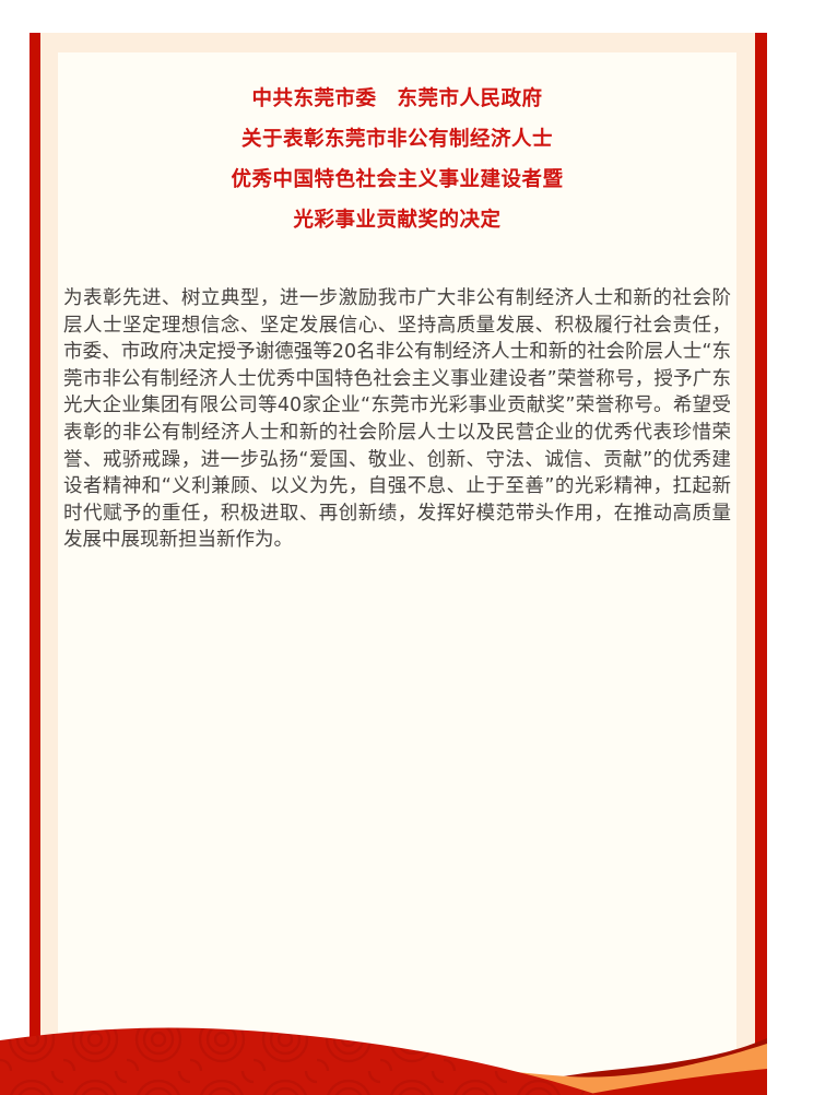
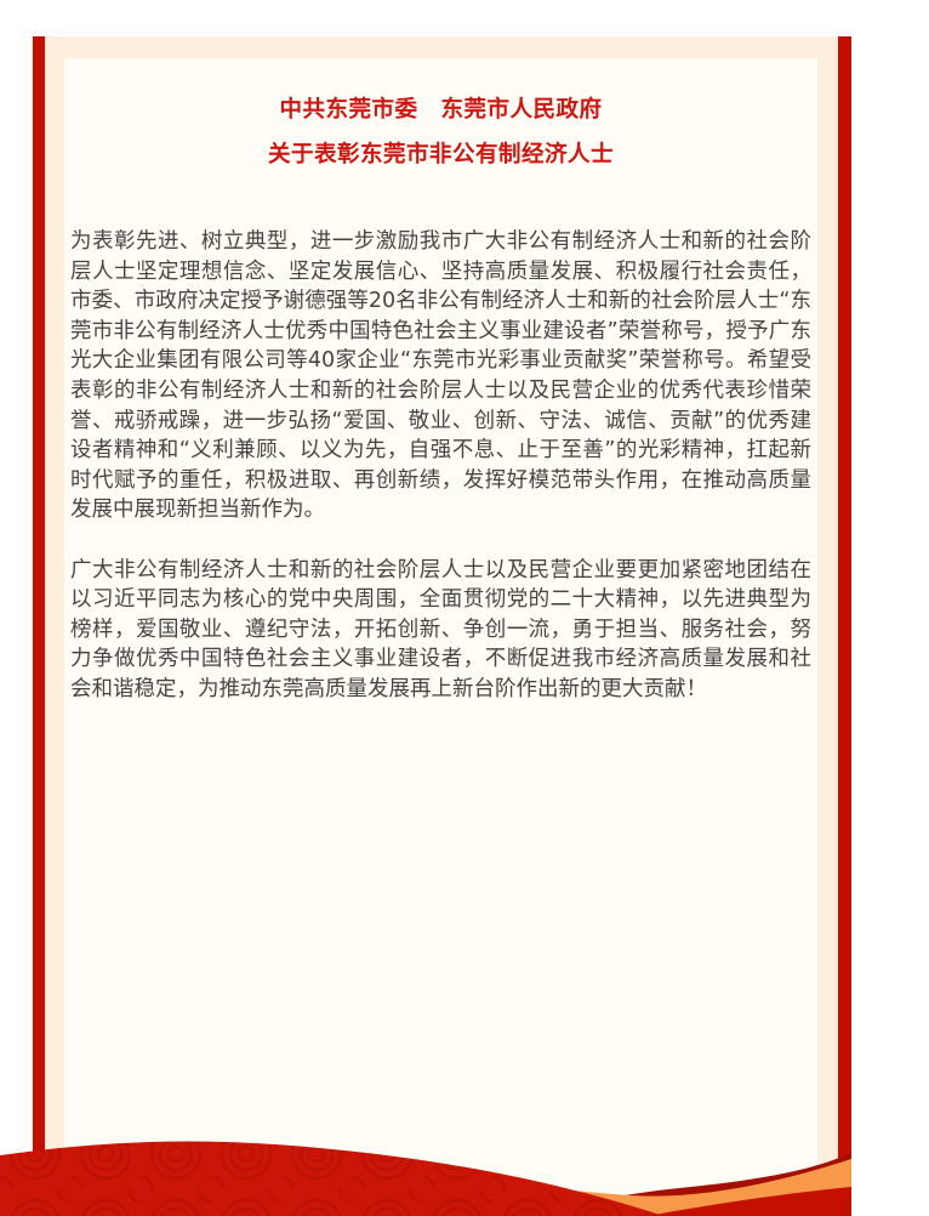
  中共东莞市委 东莞市人民政府
  关于表彰东莞市非公有制经济人士
- 优秀中国特色社会主义事业建设者暨
- 光彩事业贡献奖的决定
  为表彰先进、树立典型，进一步激励我市广大非公有制经济人士和新的社会阶层人士坚定理想信念、坚定发展信心、坚持高质量发展、积极履行社会责任，市委、市政府决定授予谢德强等20名非公有制经济人士和新的社会阶层人士“东莞市非公有制经济人士优秀中国特色社会主义事业建设者”荣誉称号，授予广东光大企业集团有限公司等40家企业“东莞市光彩事业贡献奖”荣誉称号。希望受表彰的非公有制经济人士和新的社会阶层人士以及民营企业的优秀代表珍惜荣誉、戒骄戒躁，进一步弘扬“爱国、敬业、创新、守法、诚信、贡献”的优秀建设者精神和“义利兼顾、以义为先，自强不息、止于至善”的光彩精神，扛起新时代赋予的重任，积极进取、再创新绩，发挥好模范带头作用，在推动高质量发展中展现新担当新作为。
+ 广大非公有制经济人士和新的社会阶层人士以及民营企业要更加紧密地团结在以习近平同志为核心的党中央周围，全面贯彻党的二十大精神，以先进典型为榜样，爱国敬业、遵纪守法，开拓创新、争创一流，勇于担当、服务社会，努力争做优秀中国特色社会主义事业建设者，不断促进我市经济高质量发展和社会和谐稳定，为推动东莞高质量发展再上新台阶作出新的更大贡献！
